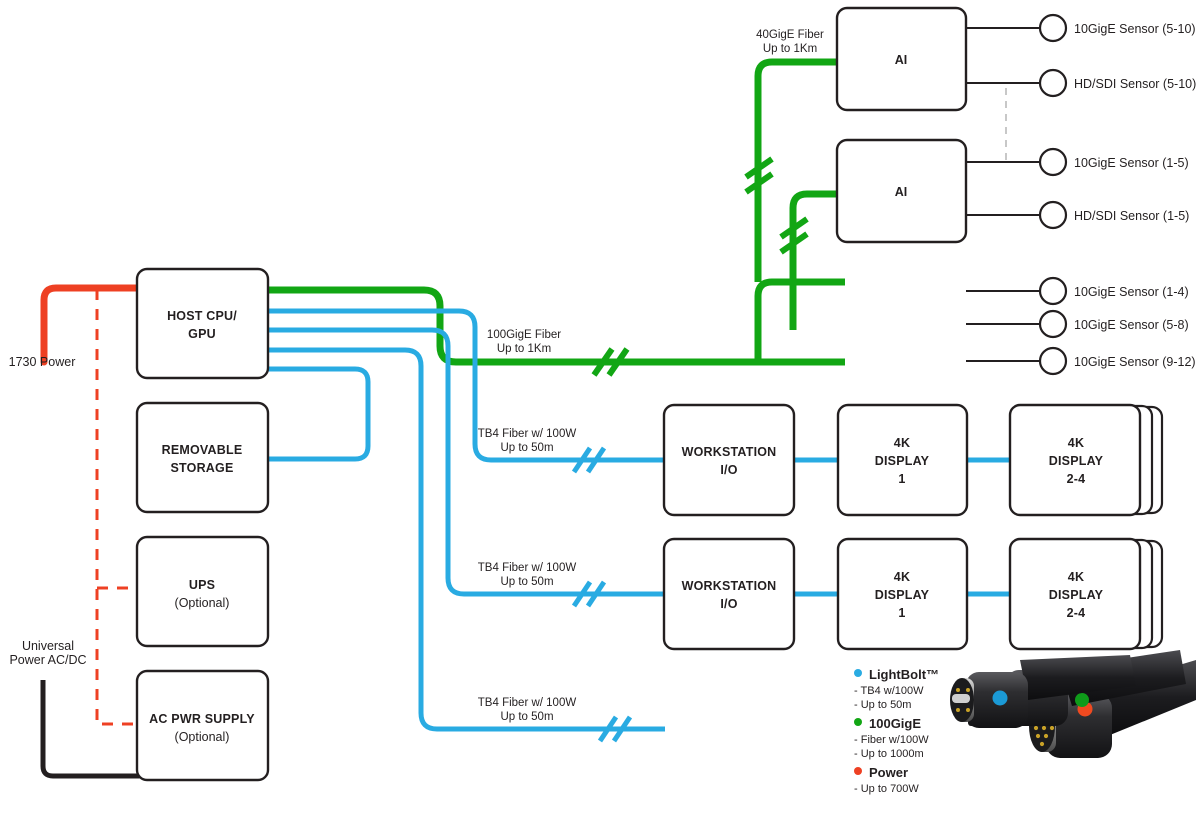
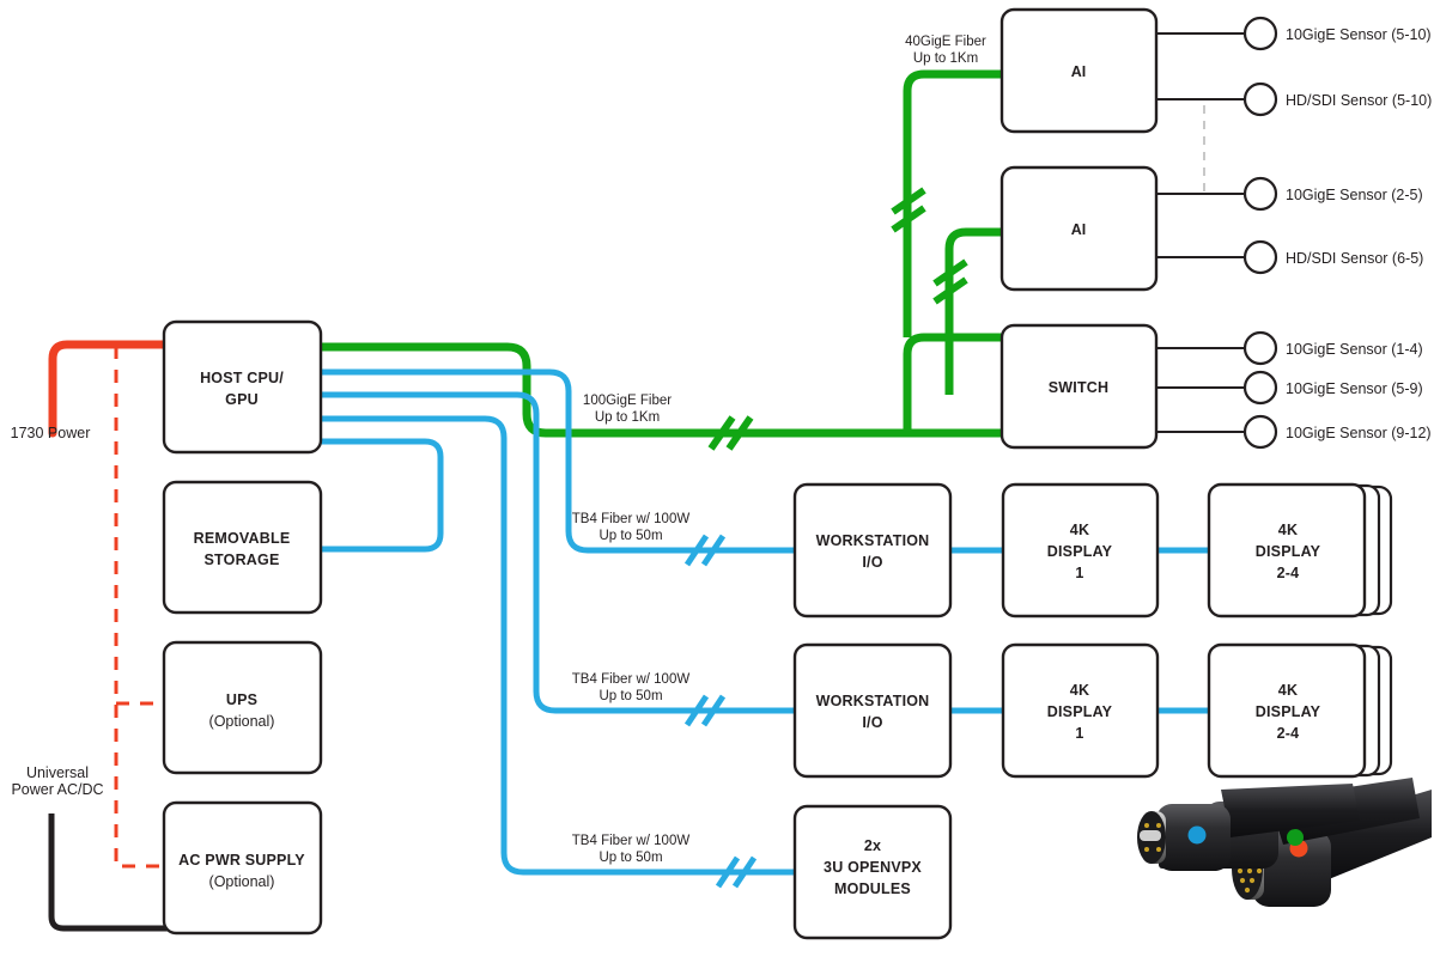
  10GigE Sensor (5-10)
  HD/SDI Sensor (5-10)
- 10GigE Sensor (1-5)
+ 10GigE Sensor (2-5)
- HD/SDI Sensor (1-5)
+ HD/SDI Sensor (6-5)
  10GigE Sensor (1-4)
- 10GigE Sensor (5-8)
+ 10GigE Sensor (5-9)
  10GigE Sensor (9-12)
  AI
  AI
+ SWITCH
  HOST CPU/
  GPU
  REMOVABLE
  STORAGE
  UPS
  (Optional)
  AC PWR SUPPLY
  (Optional)
  WORKSTATION
  I/O
  4K
  DISPLAY
  1
  4K
  DISPLAY
  2-4
  WORKSTATION
  I/O
  4K
  DISPLAY
  1
  4K
  DISPLAY
  2-4
+ 2x
+ 3U OPENVPX
+ MODULES
  40GigE Fiber
  Up to 1Km
  100GigE Fiber
  Up to 1Km
  TB4 Fiber w/ 100W
  Up to 50m
  TB4 Fiber w/ 100W
  Up to 50m
  TB4 Fiber w/ 100W
  Up to 50m
  1730 Power
  Universal
  Power AC/DC
- LightBolt™
- - TB4 w/100W
- - Up to 50m
- 100GigE
- - Fiber w/100W
- - Up to 1000m
- Power
- - Up to 700W
